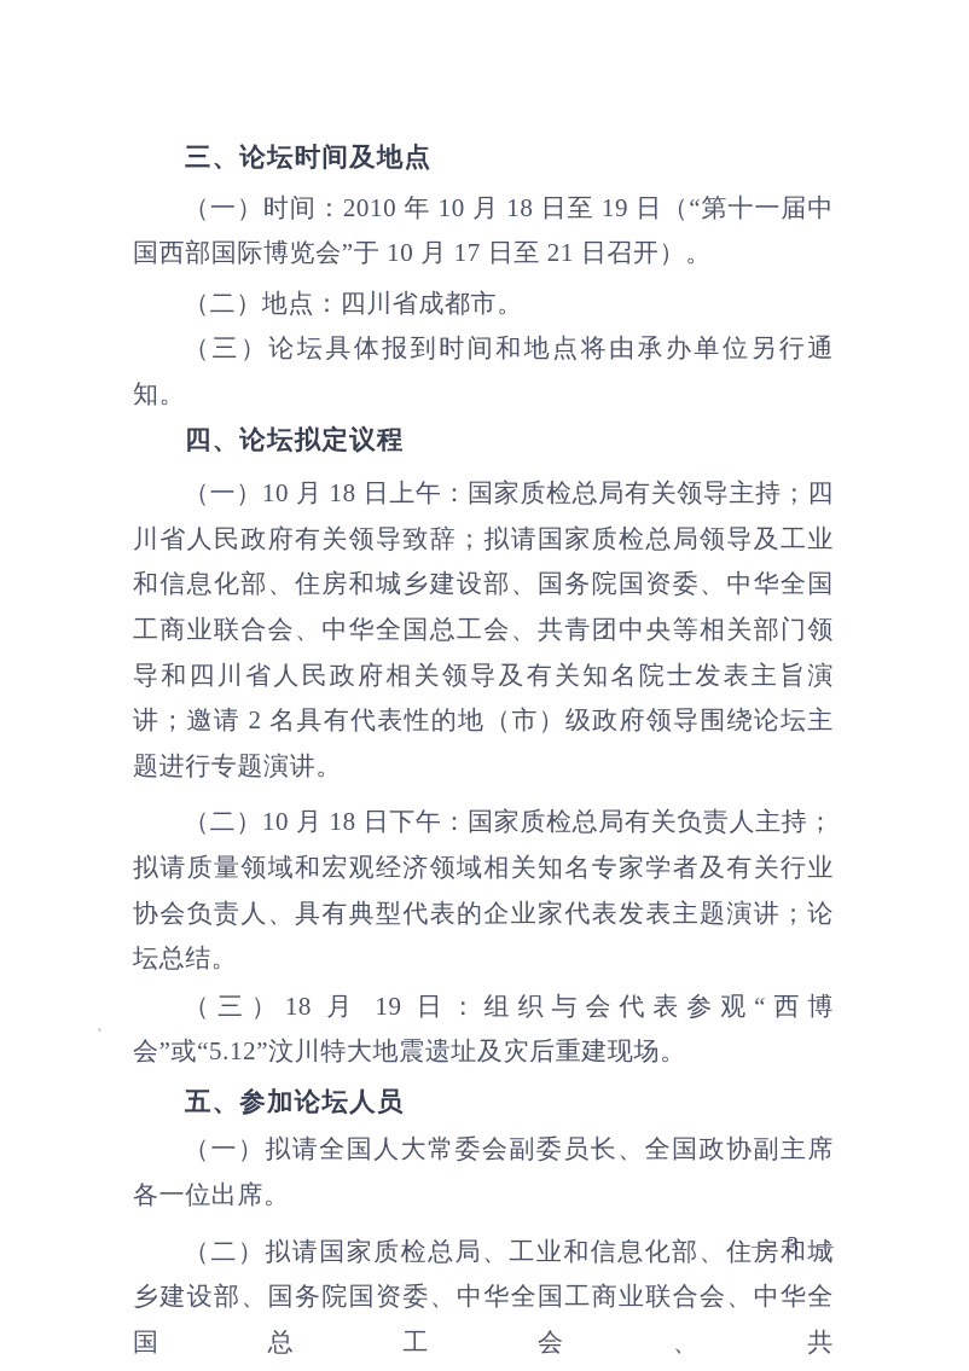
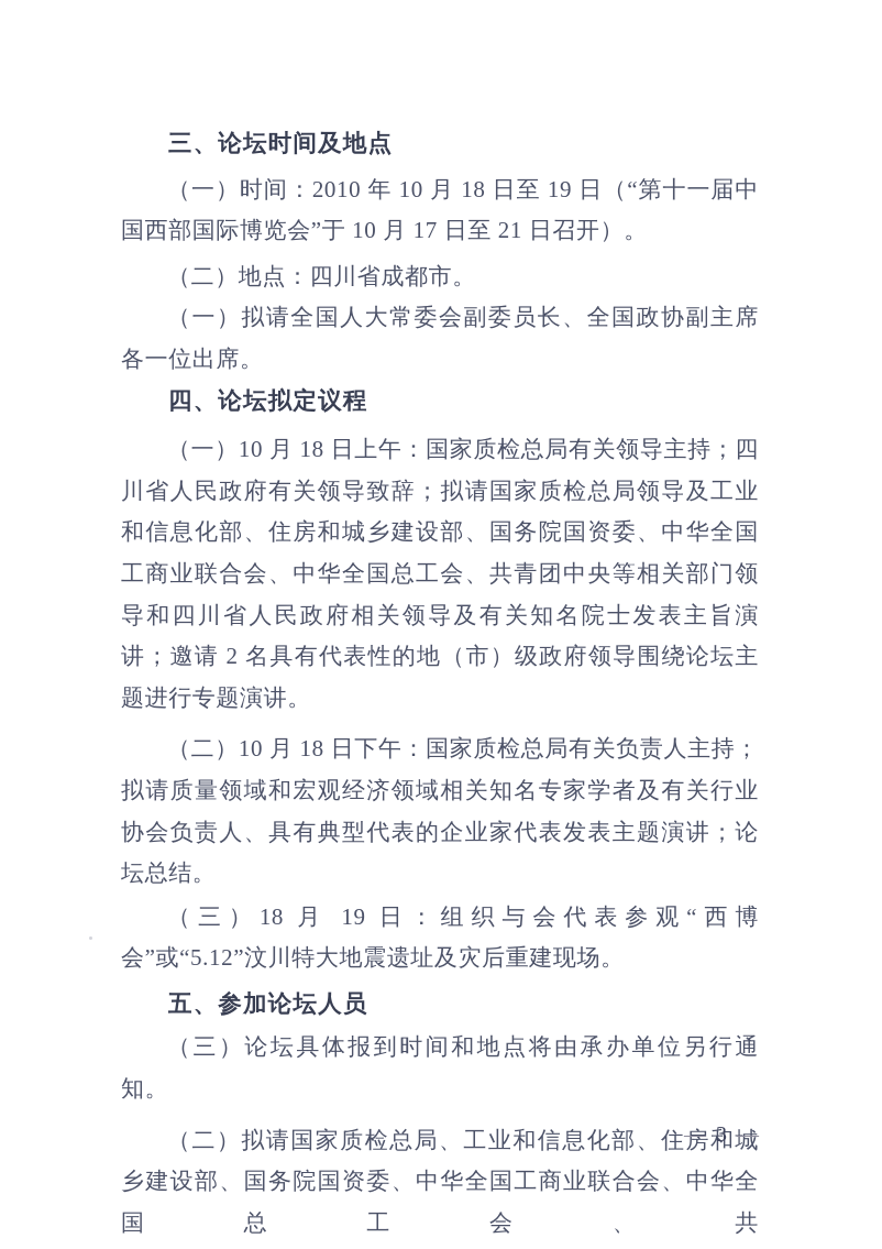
  三、论坛时间及地点
  （一）时间：2010 年 10 月 18 日至 19 日（“第十一届中国西部国际博览会”于 10 月 17 日至 21 日召开）。
  （二）地点：四川省成都市。
- （三）论坛具体报到时间和地点将由承办单位另行通知。
+ （一）拟请全国人大常委会副委员长、全国政协副主席各一位出席。
  四、论坛拟定议程
  （一）10 月 18 日上午：国家质检总局有关领导主持；四川省人民政府有关领导致辞；拟请国家质检总局领导及工业和信息化部、住房和城乡建设部、国务院国资委、中华全国工商业联合会、中华全国总工会、共青团中央等相关部门领导和四川省人民政府相关领导及有关知名院士发表主旨演讲；邀请 2 名具有代表性的地（市）级政府领导围绕论坛主题进行专题演讲。
  （二）10 月 18 日下午：国家质检总局有关负责人主持；拟请质量领域和宏观经济领域相关知名专家学者及有关行业协会负责人、具有典型代表的企业家代表发表主题演讲；论坛总结。
  （三）18 月 19 日：组织与会代表参观“西博会”或“5.12”汶川特大地震遗址及灾后重建现场。
  五、参加论坛人员
- （一）拟请全国人大常委会副委员长、全国政协副主席各一位出席。
+ （三）论坛具体报到时间和地点将由承办单位另行通知。
  （二）拟请国家质检总局、工业和信息化部、住房和城乡建设部、国务院国资委、中华全国工商业联合会、中华全国总工会、共
  —
  3
  —
